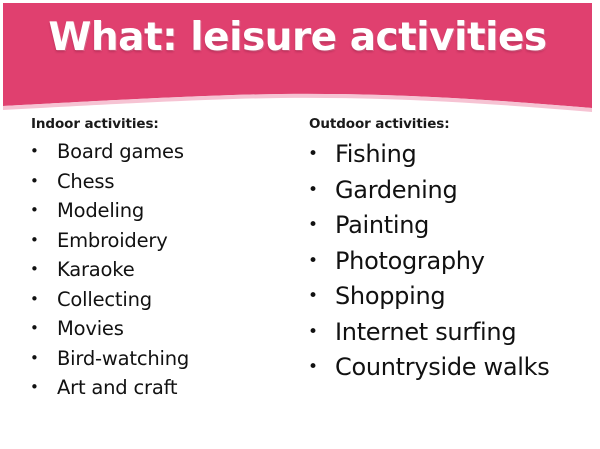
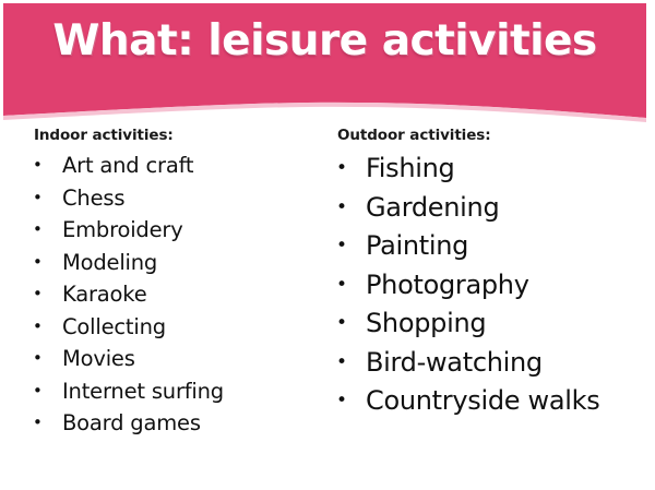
  What: leisure activities
  Indoor activities:
  •
- Board games
+ Art and craft
  •
  Chess
  •
- Modeling
+ Embroidery
  •
- Embroidery
+ Modeling
  •
  Karaoke
  •
  Collecting
  •
  Movies
  •
- Bird-watching
+ Internet surfing
  •
- Art and craft
+ Board games
  Outdoor activities:
  •
  Fishing
  •
  Gardening
  •
  Painting
  •
  Photography
  •
  Shopping
  •
- Internet surfing
+ Bird-watching
  •
  Countryside walks
